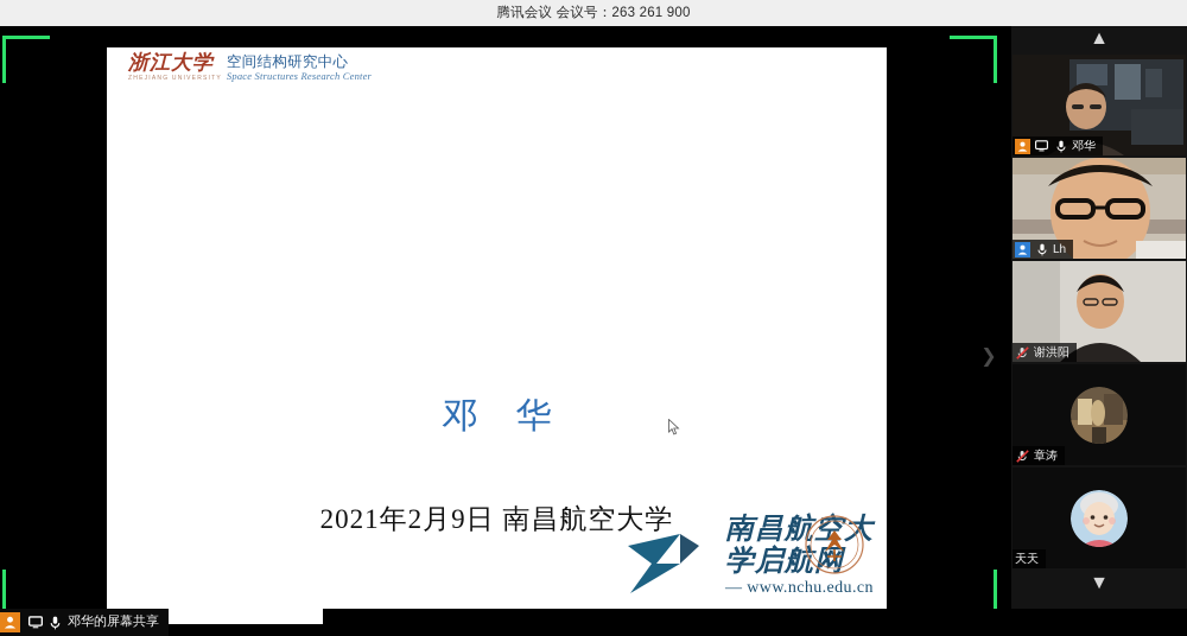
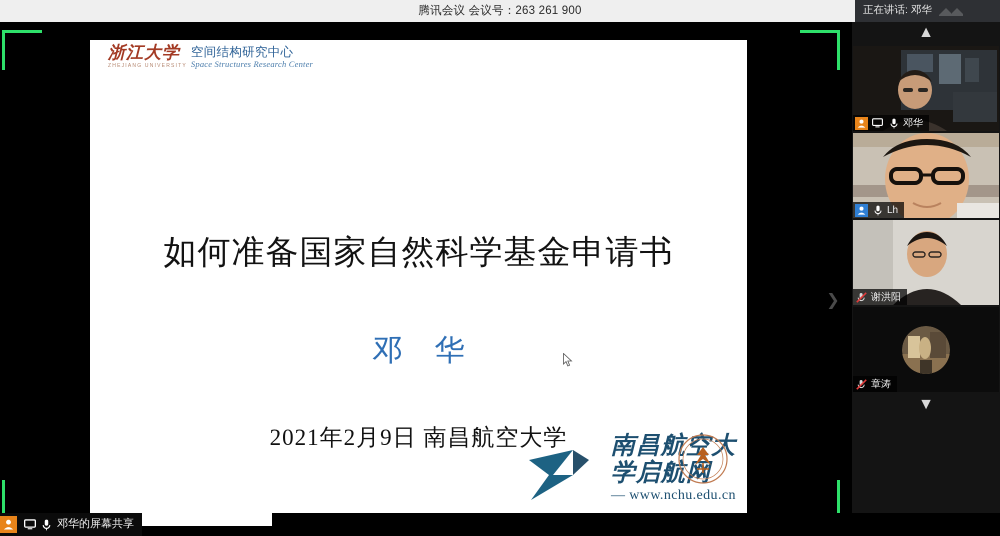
  腾讯会议 会议号：263 261 900
+ 正在讲话: 邓华
  ❯
  浙江大学
  空间结构研究中心
  Space Structures Research Center
+ 如何准备国家自然科学基金申请书
  邓 华
  2021年2月9日 南昌航空大学
  南昌航空学启航网
  — www.nchu.edu.cn
  ▲
  邓华
  Lh
  谢洪阳
  章涛
- 天天
  ▼
  邓华的屏幕共享
